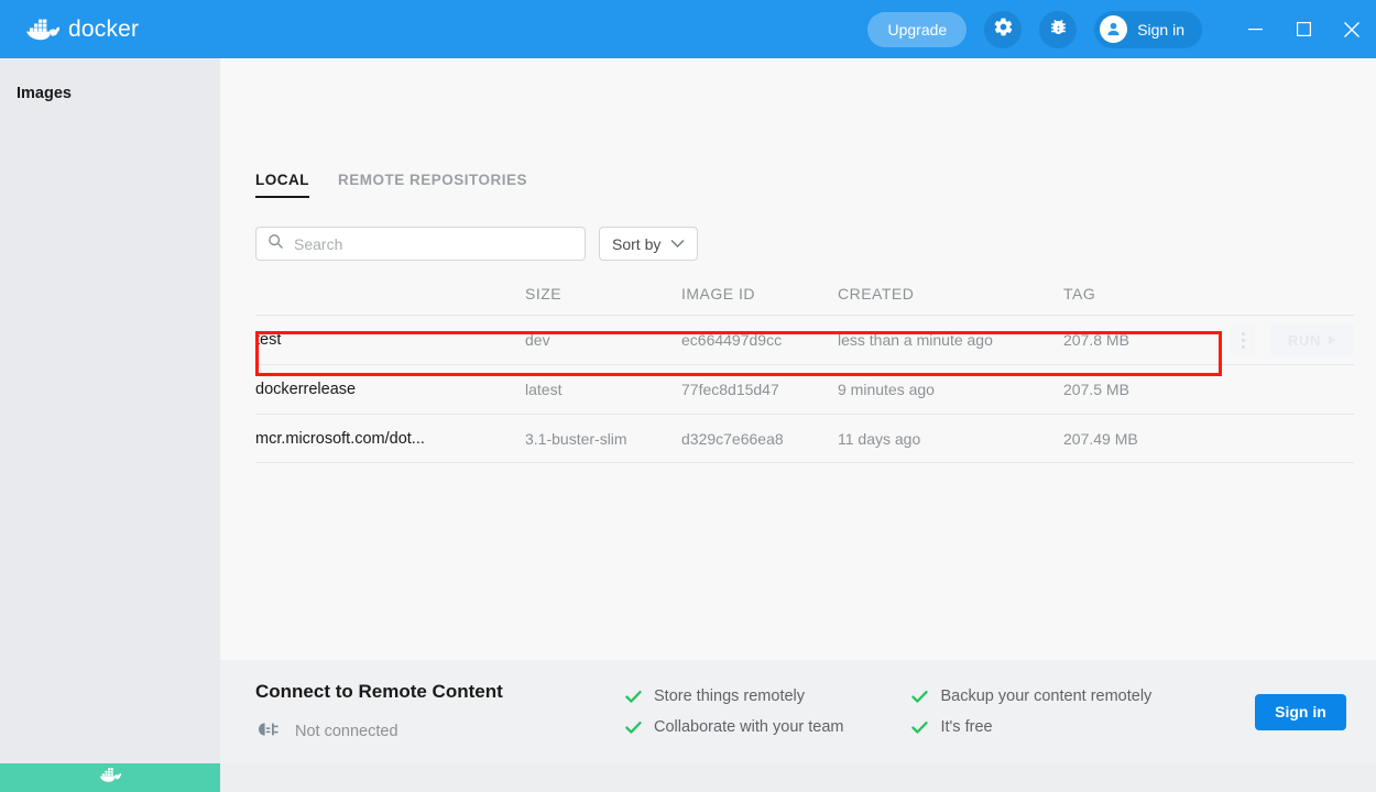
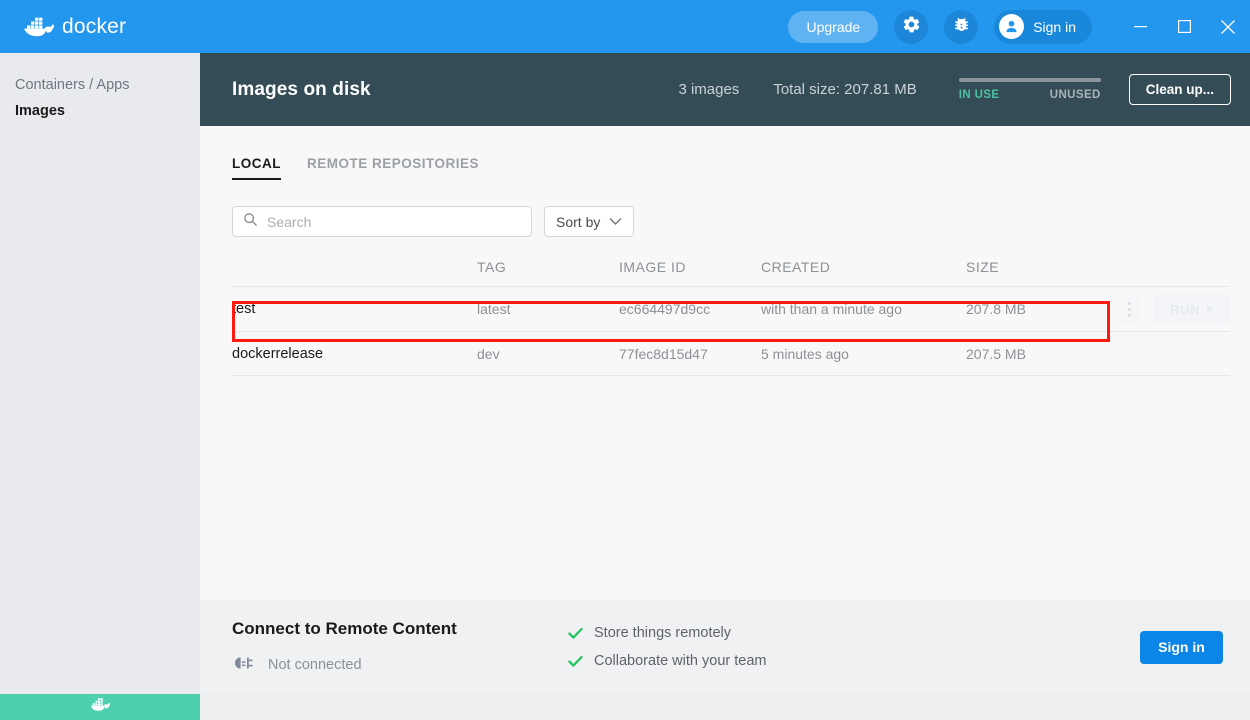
  docker
  Upgrade
  Sign in
+ Containers / Apps
  Images
+ Images on disk
+ 3 images
+ Total size: 207.81 MB
+ IN USE
+ UNUSED
+ Clean up...
  LOCAL
  REMOTE REPOSITORIES
  Search
  Sort by
- SIZE
+ TAG
  IMAGE ID
  CREATED
- TAG
+ SIZE
  test
- dev
+ latest
  ec664497d9cc
- less than a minute ago
+ with than a minute ago
  207.8 MB
  dockerrelease
- latest
+ dev
  77fec8d15d47
- 9 minutes ago
+ 5 minutes ago
  207.5 MB
- mcr.microsoft.com/dot...
- 3.1-buster-slim
- d329c7e66ea8
- 11 days ago
- 207.49 MB
  Connect to Remote Content
  Not connected
  Store things remotely
  Collaborate with your team
- Backup your content remotely
- It's free
  Sign in
